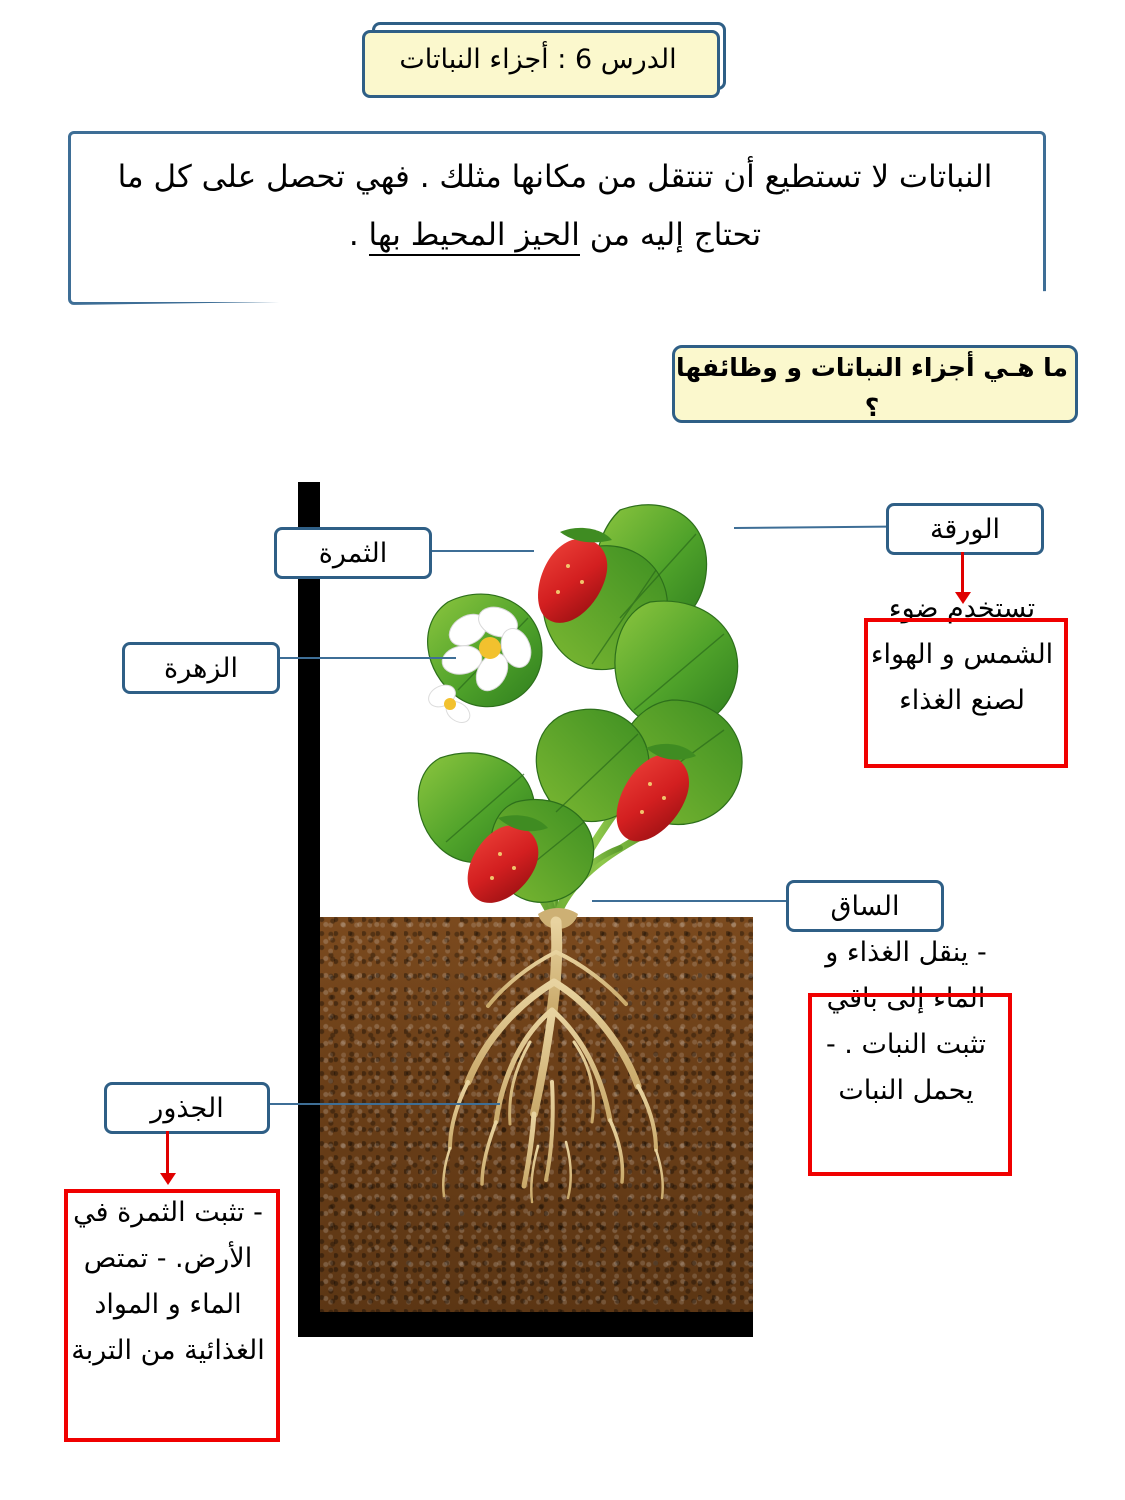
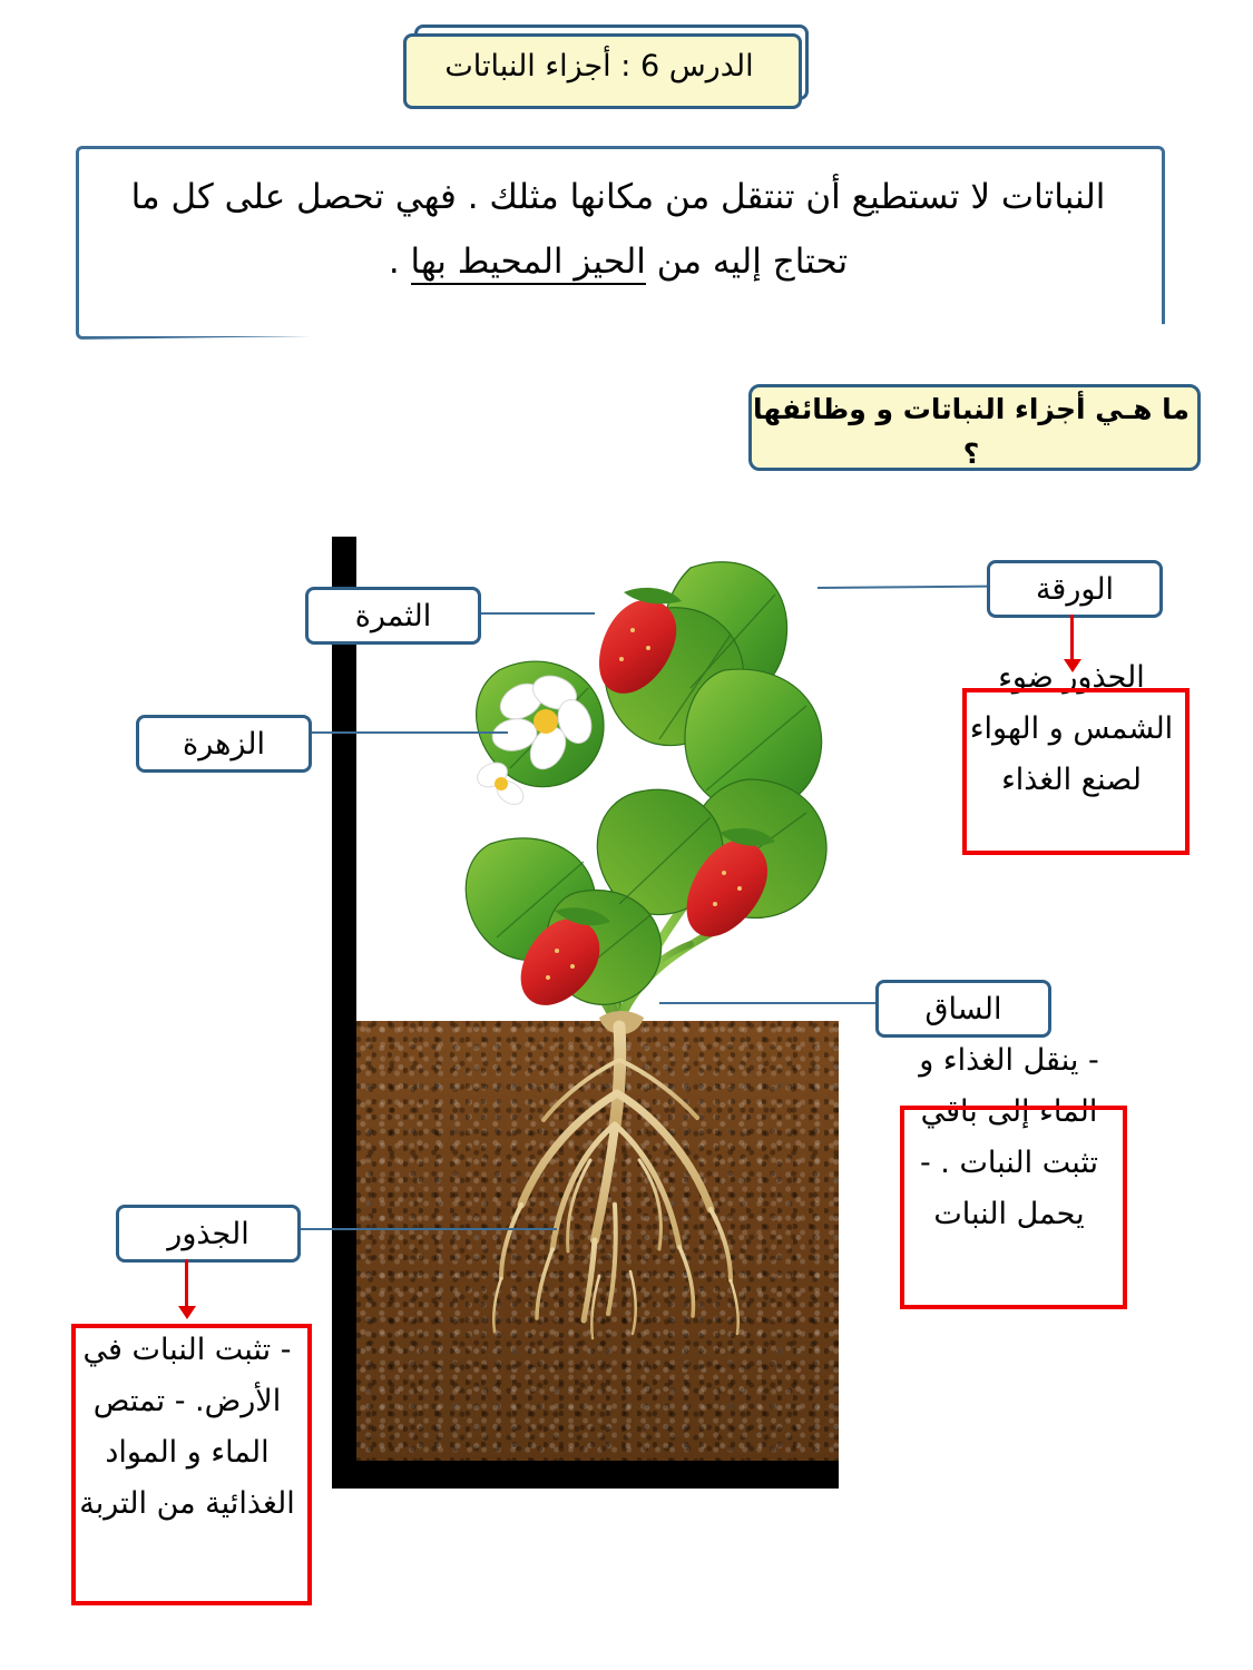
  الدرس 6 : أجزاء النباتات
  النباتات لا تستطيع أن تنتقل من مكانها مثلك . فهي تحصل على كل ما تحتاج إليه من الحيز المحيط بها .
  ما هـي أجزاء النباتات و وظائفها ؟
  الورقة
  الثمرة
  الزهرة
  الساق
  الجذور
- تستخدم ضوء الشمس و الهواء لصنع الغذاء
+ الجذور ضوء الشمس و الهواء لصنع الغذاء
  - ينقل الغذاء و الماء إلى باقي تثبت النبات . - يحمل النبات
- - تثبت الثمرة في الأرض. - تمتص الماء و المواد الغذائية من التربة
+ - تثبت النبات في الأرض. - تمتص الماء و المواد الغذائية من التربة
